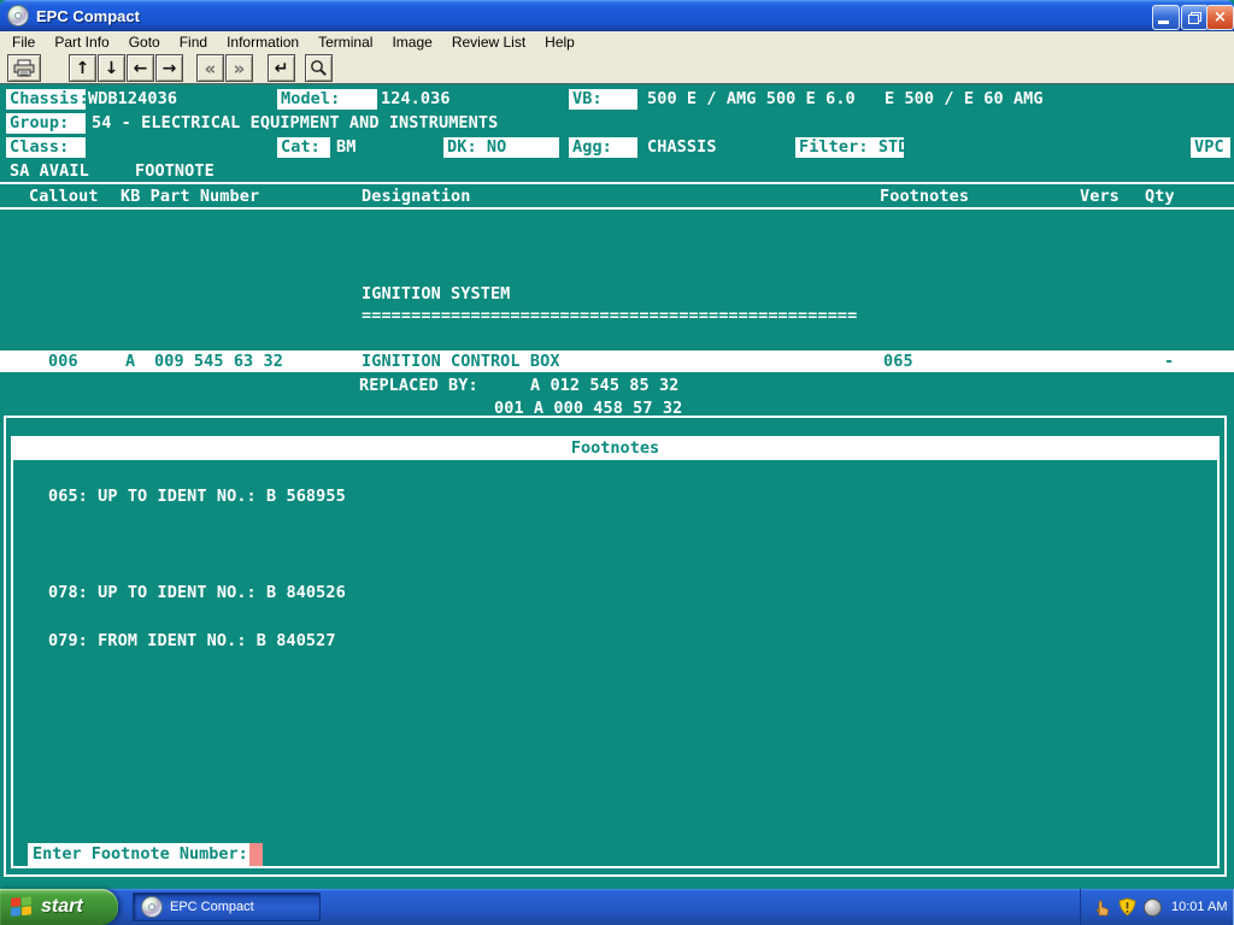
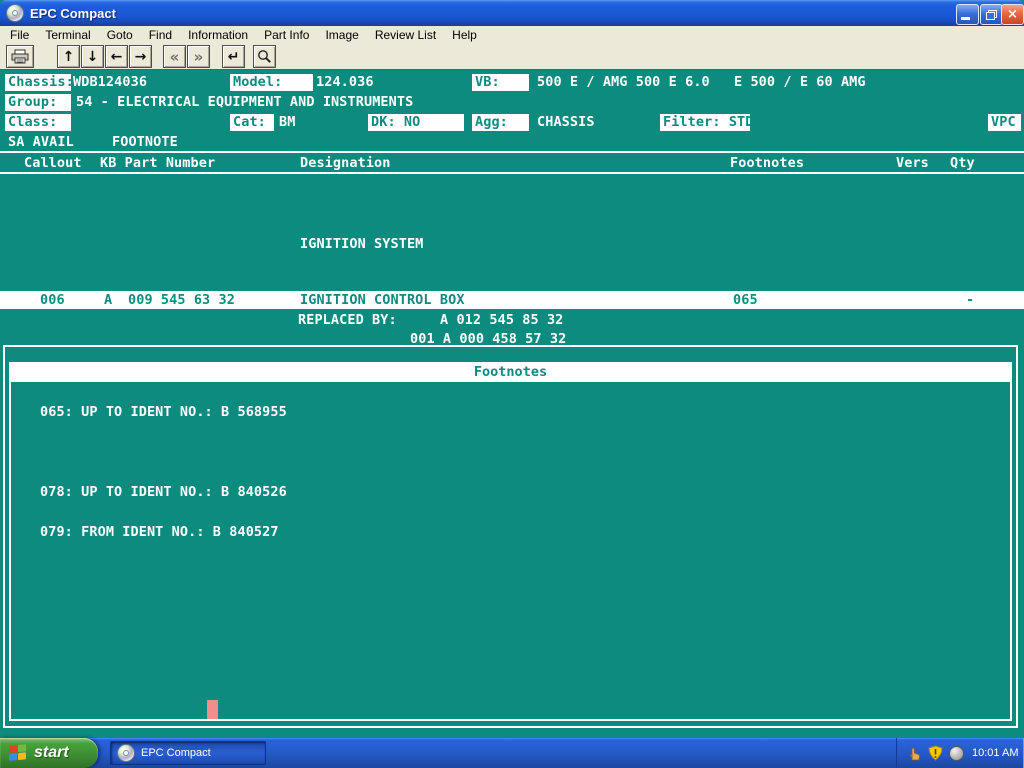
  EPC Compact
  ×
  File
- Part Info
+ Terminal
  Goto
  Find
  Information
- Terminal
+ Part Info
  Image
  Review List
  Help
  ↑
  ↓
  ←
  →
  «
  »
  ↵
  Chassis:
  WDB124036
  Model:
  124.036
  VB:
  500 E / AMG 500 E 6.0
  E 500 / E 60 AMG
  Group:
  54 - ELECTRICAL EQUIPMENT AND INSTRUMENTS
  Class:
  Cat:
  BM
  DK: NO
  Agg:
  CHASSIS
  Filter: STD
  VPC
  SA AVAIL
  FOOTNOTE
  Callout
  KB Part Number
  Designation
  Footnotes
  Vers
  Qty
  IGNITION SYSTEM
- ==================================================
  006
  A
  009 545 63 32
  IGNITION CONTROL BOX
  065
  -
  REPLACED BY:
  A 012 545 85 32
  001 A 000 458 57 32
  Footnotes
  065: UP TO IDENT NO.: B 568955
  078: UP TO IDENT NO.: B 840526
  079: FROM IDENT NO.: B 840527
- Enter Footnote Number:
  start
  EPC Compact
  10:01 AM
